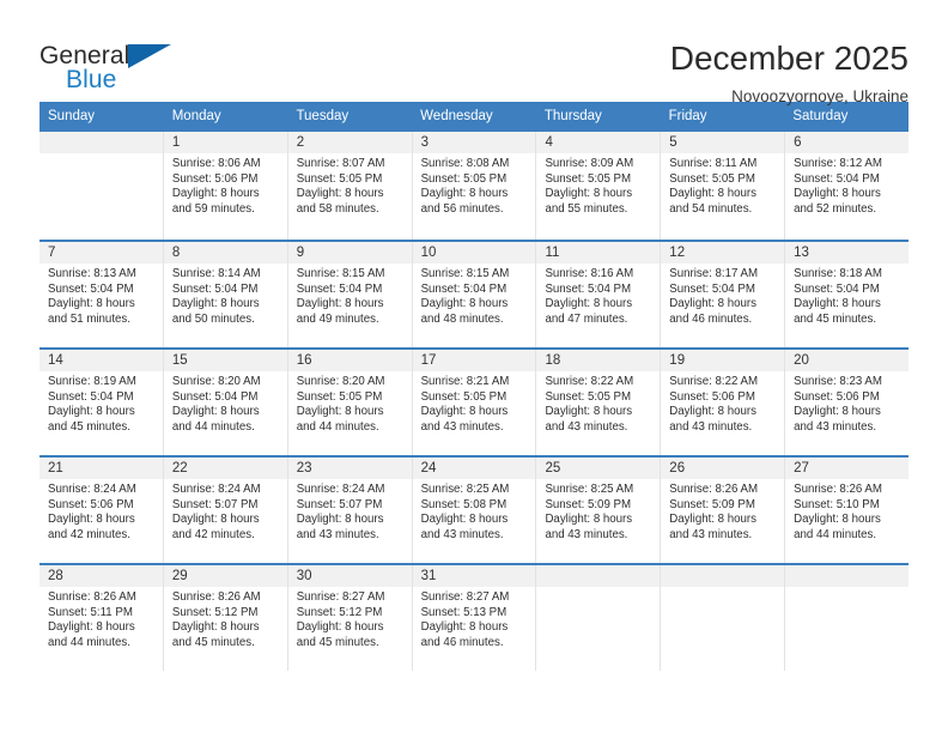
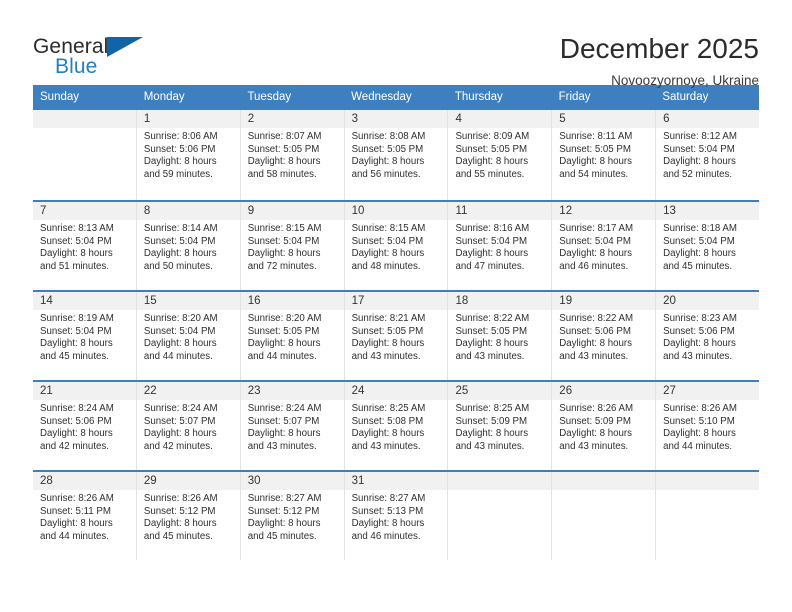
  General
  Blue
  December 2025
  Novoozyornoye, Ukraine
  Sunday
  Monday
  Tuesday
  Wednesday
  Thursday
  Friday
  Saturday
  1
  Sunrise: 8:06 AM
  Sunset: 5:06 PM
  Daylight: 8 hours
  and 59 minutes.
  2
  Sunrise: 8:07 AM
  Sunset: 5:05 PM
  Daylight: 8 hours
  and 58 minutes.
  3
  Sunrise: 8:08 AM
  Sunset: 5:05 PM
  Daylight: 8 hours
  and 56 minutes.
  4
  Sunrise: 8:09 AM
  Sunset: 5:05 PM
  Daylight: 8 hours
  and 55 minutes.
  5
  Sunrise: 8:11 AM
  Sunset: 5:05 PM
  Daylight: 8 hours
  and 54 minutes.
  6
  Sunrise: 8:12 AM
  Sunset: 5:04 PM
  Daylight: 8 hours
  and 52 minutes.
  7
  Sunrise: 8:13 AM
  Sunset: 5:04 PM
  Daylight: 8 hours
  and 51 minutes.
  8
  Sunrise: 8:14 AM
  Sunset: 5:04 PM
  Daylight: 8 hours
  and 50 minutes.
  9
  Sunrise: 8:15 AM
  Sunset: 5:04 PM
  Daylight: 8 hours
- and 49 minutes.
+ and 72 minutes.
  10
  Sunrise: 8:15 AM
  Sunset: 5:04 PM
  Daylight: 8 hours
  and 48 minutes.
  11
  Sunrise: 8:16 AM
  Sunset: 5:04 PM
  Daylight: 8 hours
  and 47 minutes.
  12
  Sunrise: 8:17 AM
  Sunset: 5:04 PM
  Daylight: 8 hours
  and 46 minutes.
  13
  Sunrise: 8:18 AM
  Sunset: 5:04 PM
  Daylight: 8 hours
  and 45 minutes.
  14
  Sunrise: 8:19 AM
  Sunset: 5:04 PM
  Daylight: 8 hours
  and 45 minutes.
  15
  Sunrise: 8:20 AM
  Sunset: 5:04 PM
  Daylight: 8 hours
  and 44 minutes.
  16
  Sunrise: 8:20 AM
  Sunset: 5:05 PM
  Daylight: 8 hours
  and 44 minutes.
  17
  Sunrise: 8:21 AM
  Sunset: 5:05 PM
  Daylight: 8 hours
  and 43 minutes.
  18
  Sunrise: 8:22 AM
  Sunset: 5:05 PM
  Daylight: 8 hours
  and 43 minutes.
  19
  Sunrise: 8:22 AM
  Sunset: 5:06 PM
  Daylight: 8 hours
  and 43 minutes.
  20
  Sunrise: 8:23 AM
  Sunset: 5:06 PM
  Daylight: 8 hours
  and 43 minutes.
  21
  Sunrise: 8:24 AM
  Sunset: 5:06 PM
  Daylight: 8 hours
  and 42 minutes.
  22
  Sunrise: 8:24 AM
  Sunset: 5:07 PM
  Daylight: 8 hours
  and 42 minutes.
  23
  Sunrise: 8:24 AM
  Sunset: 5:07 PM
  Daylight: 8 hours
  and 43 minutes.
  24
  Sunrise: 8:25 AM
  Sunset: 5:08 PM
  Daylight: 8 hours
  and 43 minutes.
  25
  Sunrise: 8:25 AM
  Sunset: 5:09 PM
  Daylight: 8 hours
  and 43 minutes.
  26
  Sunrise: 8:26 AM
  Sunset: 5:09 PM
  Daylight: 8 hours
  and 43 minutes.
  27
  Sunrise: 8:26 AM
  Sunset: 5:10 PM
  Daylight: 8 hours
  and 44 minutes.
  28
  Sunrise: 8:26 AM
  Sunset: 5:11 PM
  Daylight: 8 hours
  and 44 minutes.
  29
  Sunrise: 8:26 AM
  Sunset: 5:12 PM
  Daylight: 8 hours
  and 45 minutes.
  30
  Sunrise: 8:27 AM
  Sunset: 5:12 PM
  Daylight: 8 hours
  and 45 minutes.
  31
  Sunrise: 8:27 AM
  Sunset: 5:13 PM
  Daylight: 8 hours
  and 46 minutes.
